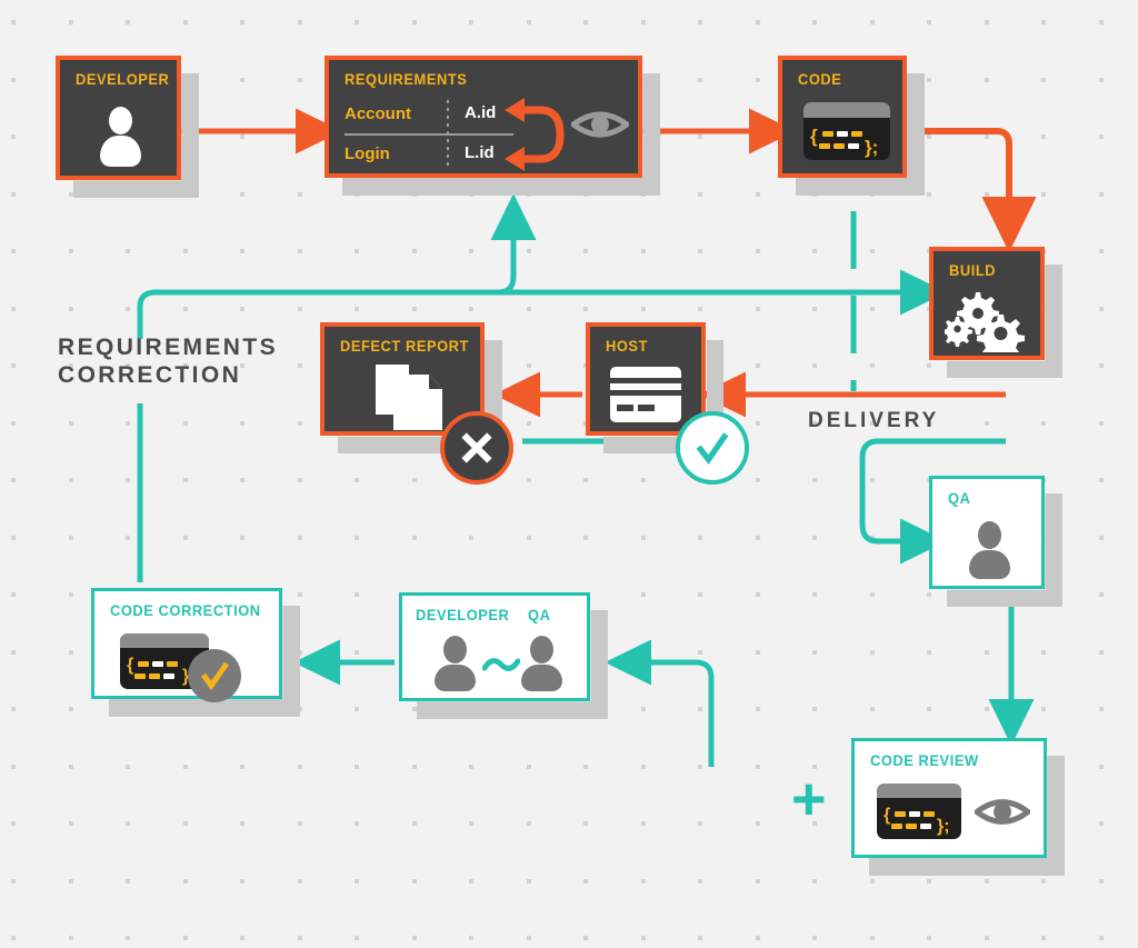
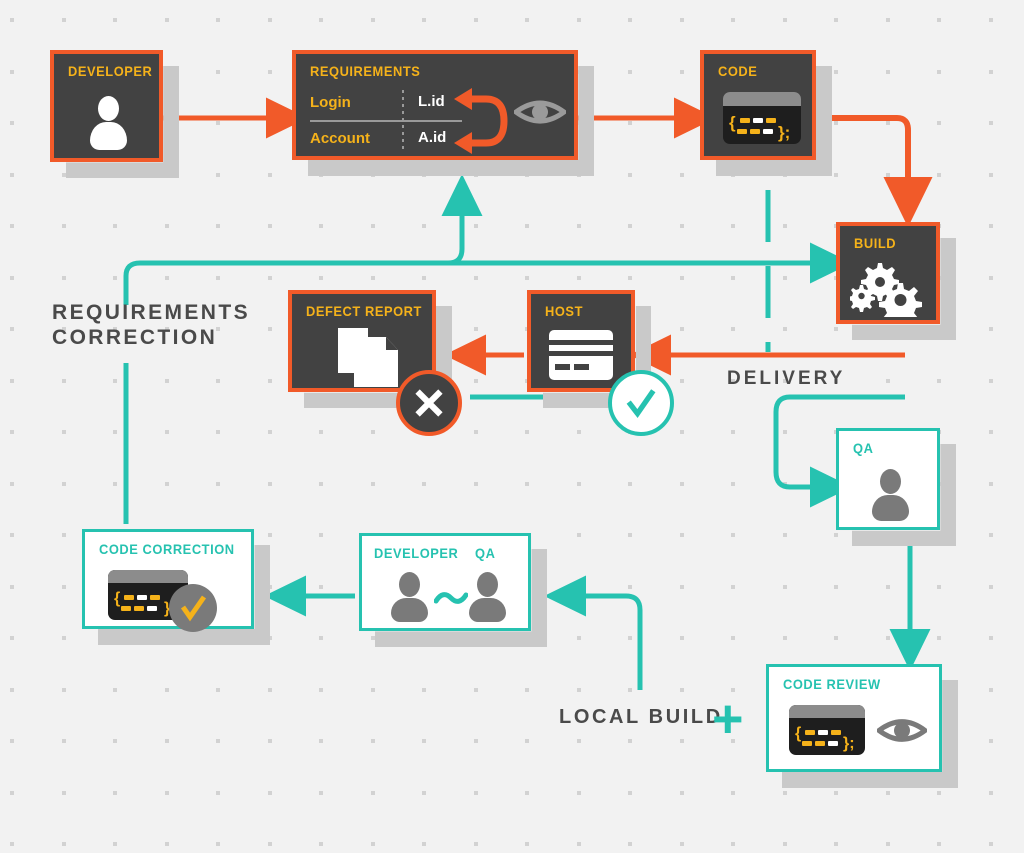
  DEVELOPER
  REQUIREMENTS
- Account
+ Login
- A.id
+ L.id
- Login
+ Account
- L.id
+ A.id
  CODE
  {
  };
  BUILD
  DEFECT REPORT
  HOST
  QA
  CODE REVIEW
  {
  };
  DEVELOPER
  QA
  CODE CORRECTION
  {
  REQUIREMENTS
  CORRECTION
  DELIVERY
+ LOCAL BUILD
  +
